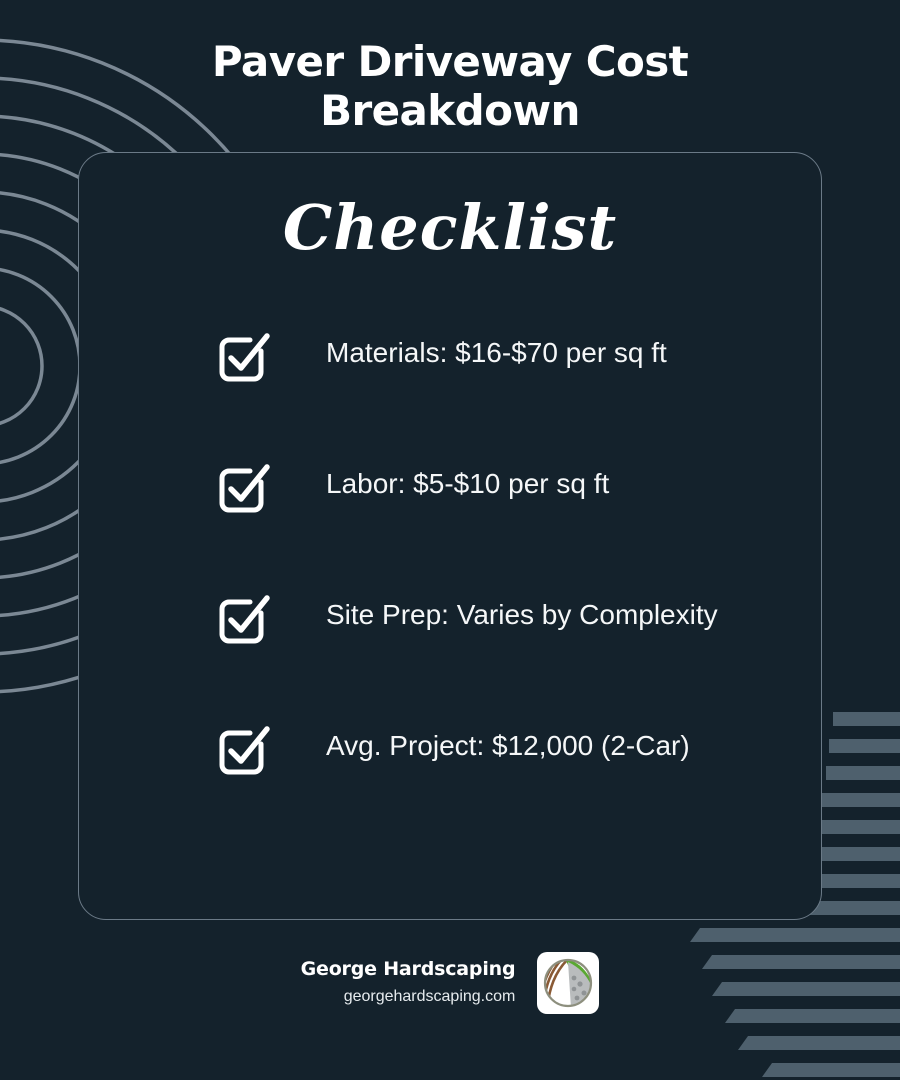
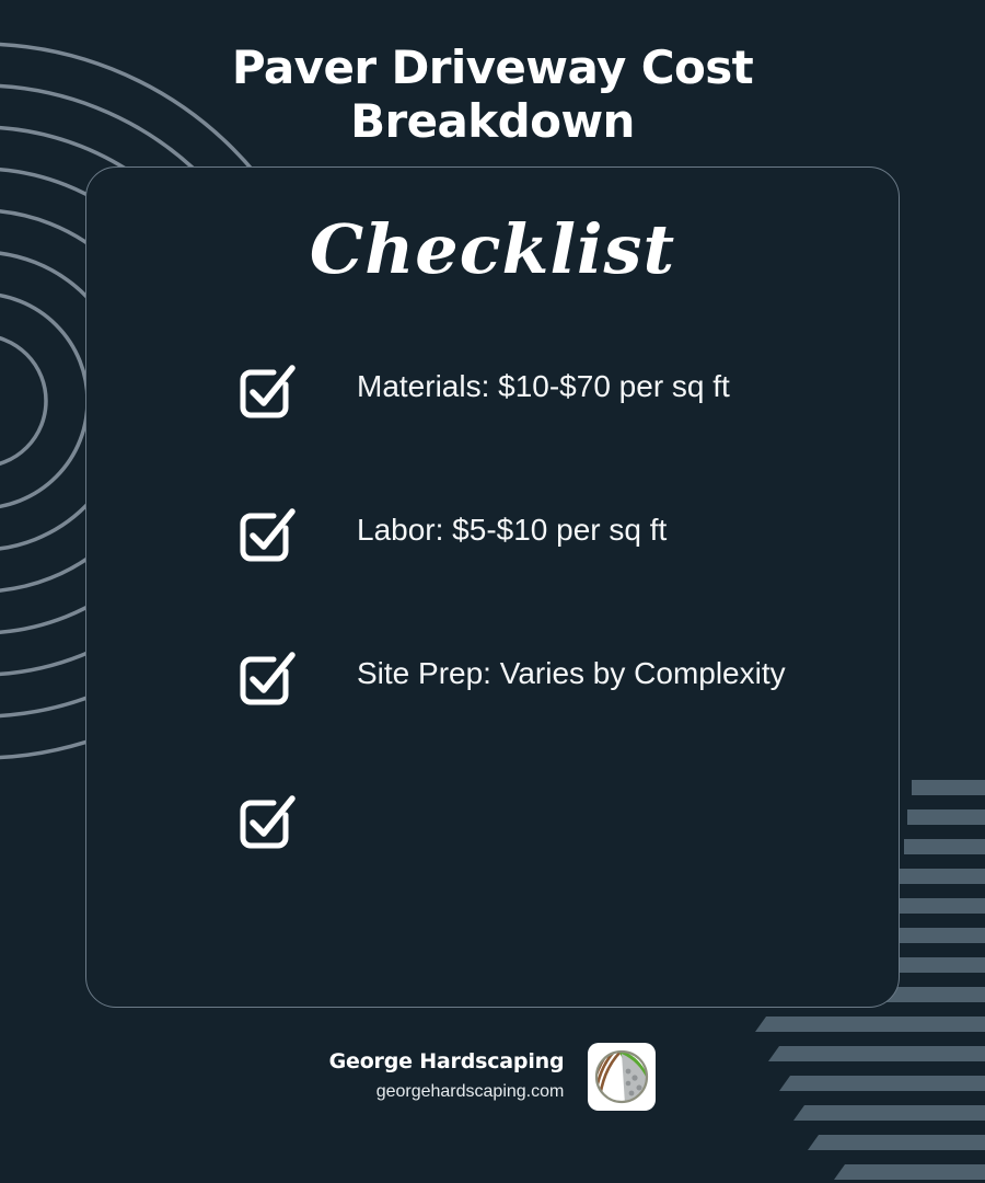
  Paver Driveway Cost
  Breakdown
  Checklist
- Materials: $16-$70 per sq ft
+ Materials: $10-$70 per sq ft
  Labor: $5-$10 per sq ft
  Site Prep: Varies by Complexity
- Avg. Project: $12,000 (2-Car)
  George Hardscaping
  georgehardscaping.com
